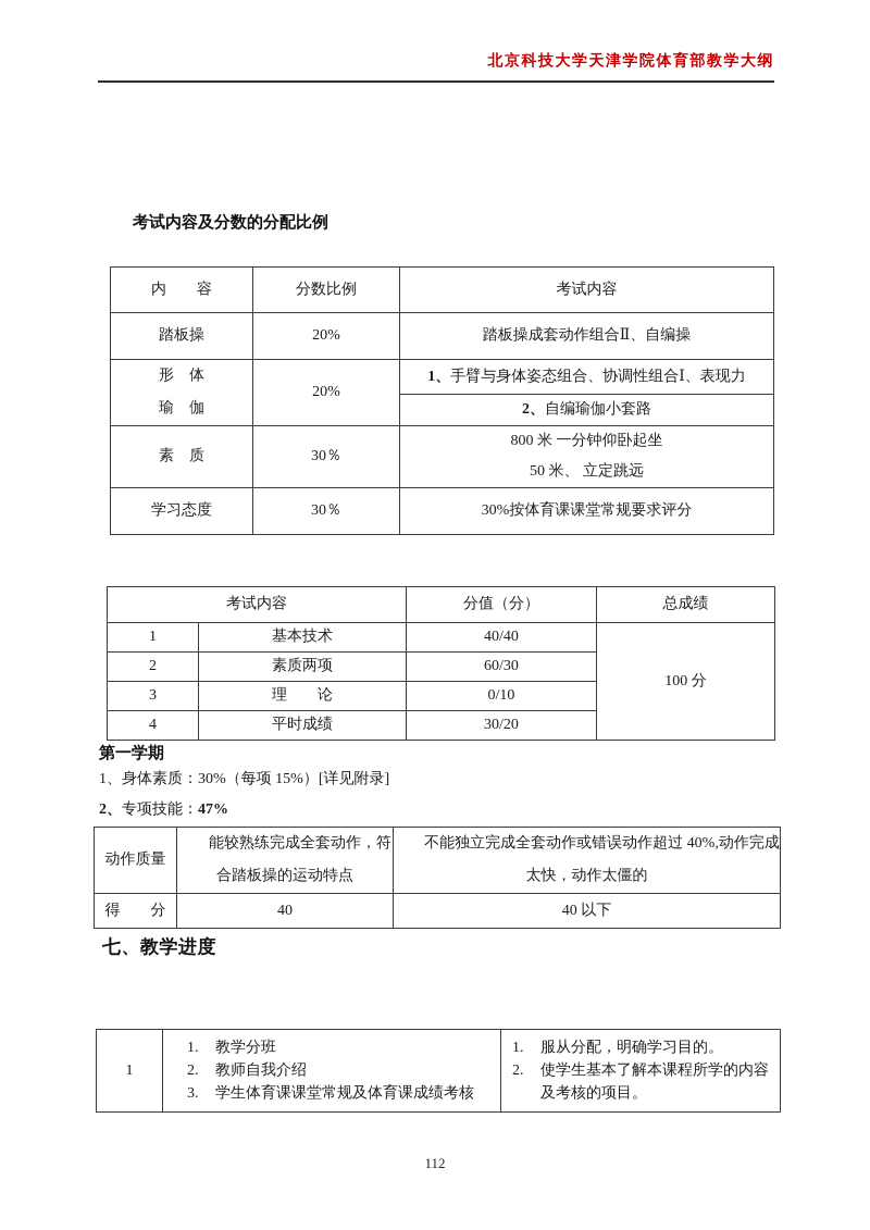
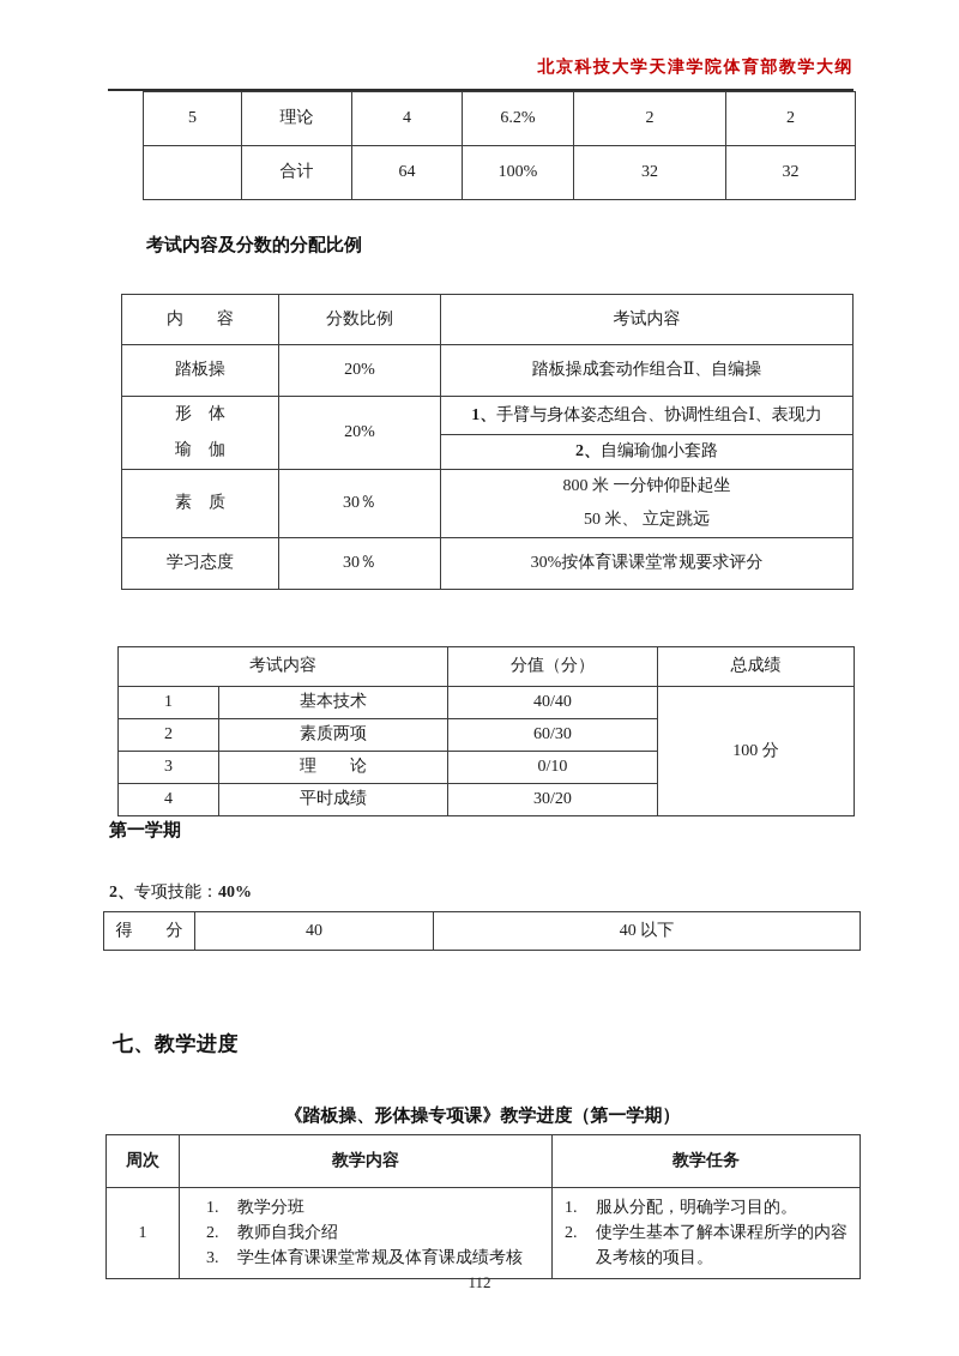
  北京科技大学天津学院体育部教学大纲
+ 5	理论	4	6.2%	2	2
+ 	合计	64	100%	32	32
  考试内容及分数的分配比例
  内 容	分数比例	考试内容
  踏板操	20%	踏板操成套动作组合Ⅱ、自编操
  形 体 瑜 伽	20%	1、手臂与身体姿态组合、协调性组合Ⅰ、表现力
  2、自编瑜伽小套路
  素 质	30％	800 米 一分钟仰卧起坐 50 米、 立定跳远
  学习态度	30％	30%按体育课课堂常规要求评分
  考试内容	分值（分）	总成绩
  1	基本技术	40/40	100 分
  2	素质两项	60/30
  3	理 论	0/10
  4	平时成绩	30/20
  第一学期
- 1、身体素质：30%（每项 15%）[详见附录]
- 2、专项技能：47%
+ 2、专项技能：40%
- 动作质量	能较熟练完成全套动作，符合踏板操的运动特点	不能独立完成全套动作或错误动作超过 40%,动作完成太快，动作太僵的
  得 分	40	40 以下
  七、教学进度
+ 《踏板操、形体操专项课》教学进度（第一学期）
+ 周次	教学内容	教学任务
  1	1. 教学分班 2. 教师自我介绍 3. 学生体育课课堂常规及体育课成绩考核	1. 服从分配，明确学习目的。 2. 使学生基本了解本课程所学的内容及考核的项目。
  112
